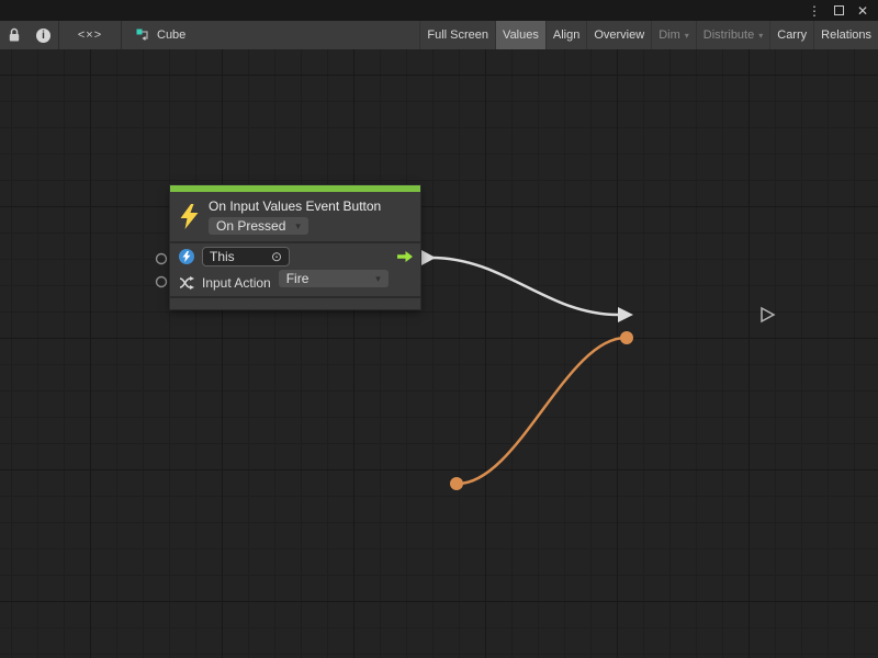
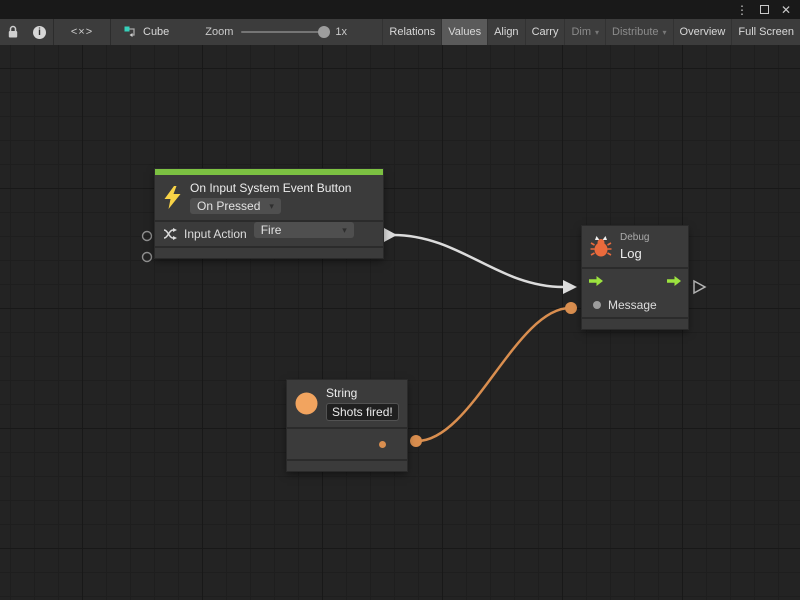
  ⋮
  ✕
  i
  <×>
  Cube
+ Zoom
+ 1x
- Full Screen
+ Relations
  Values
  Align
- Overview
+ Carry
  Dim
  ▾
  Distribute
  ▾
- Carry
+ Overview
- Relations
+ Full Screen
- On Input Values Event Button
+ On Input System Event Button
  On Pressed
  ▾
- This
- ⊙
  Input Action
  Fire
  ▾
+ Debug
+ Log
+ Message
+ String
+ Shots fired!
